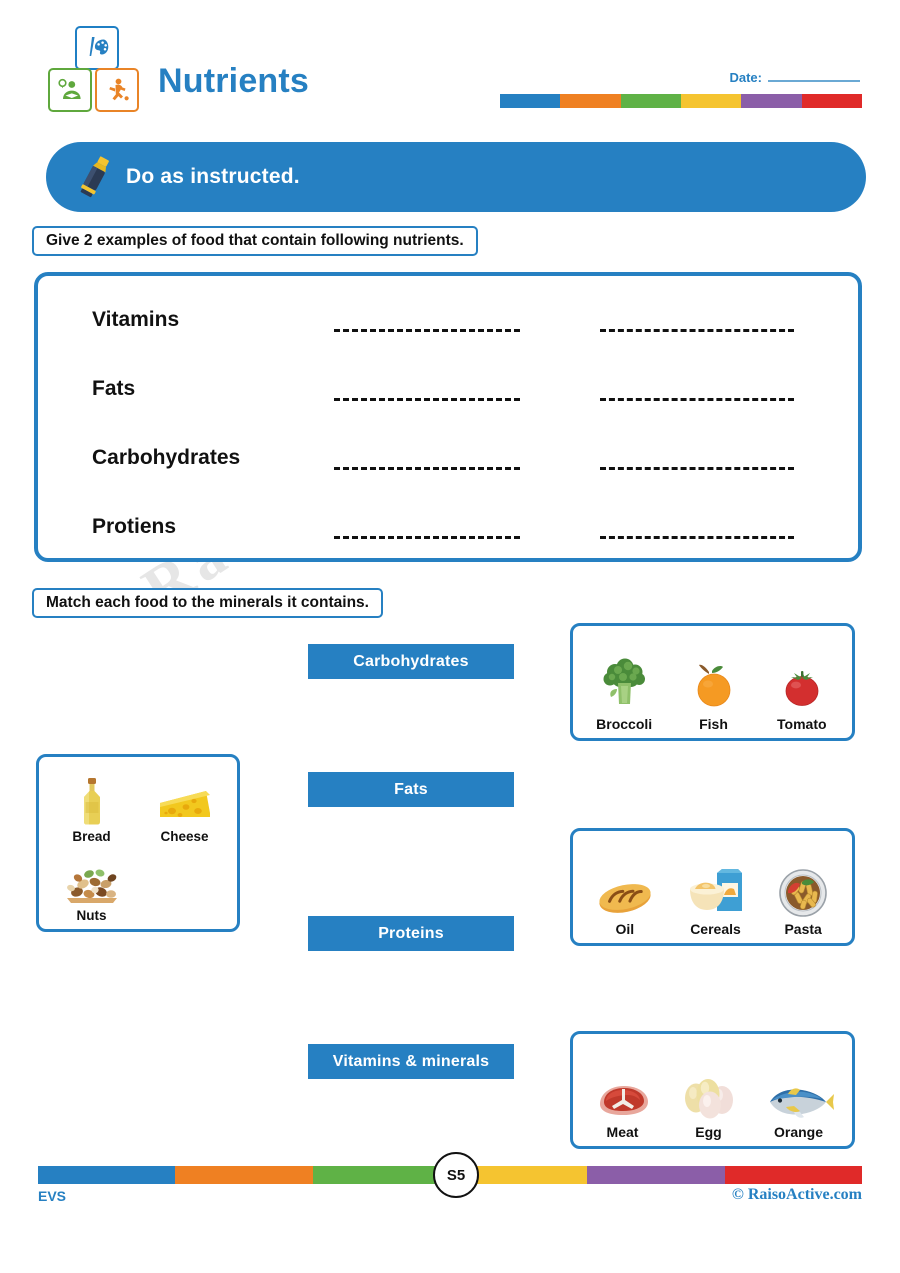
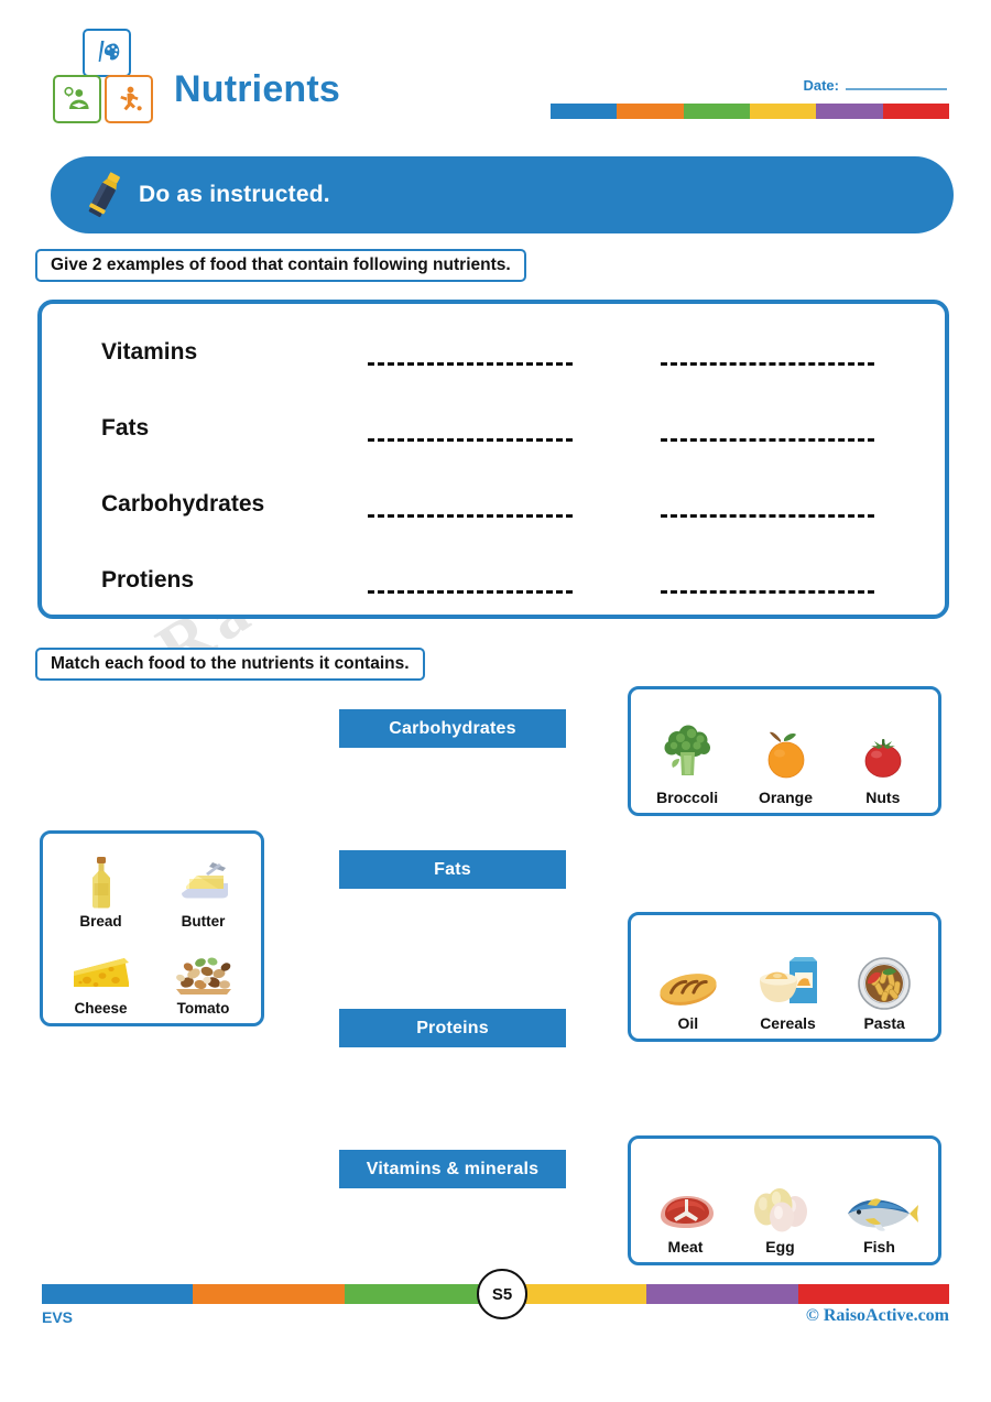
  Nutrients
  Date:
  Do as instructed.
  Give 2 examples of food that contain following nutrients.
  Vitamins
  Fats
  Carbohydrates
  Protiens
- Match each food to the minerals it contains.
+ Match each food to the nutrients it contains.
  Carbohydrates
  Fats
  Proteins
  Vitamins & minerals
  Broccoli
- Fish
+ Orange
- Tomato
+ Nuts
  Bread
+ Butter
  Cheese
- Nuts
+ Tomato
  Oil
  Cereals
  Pasta
  Meat
  Egg
- Orange
+ Fish
  S5
  EVS
  © RaisoActive.com
